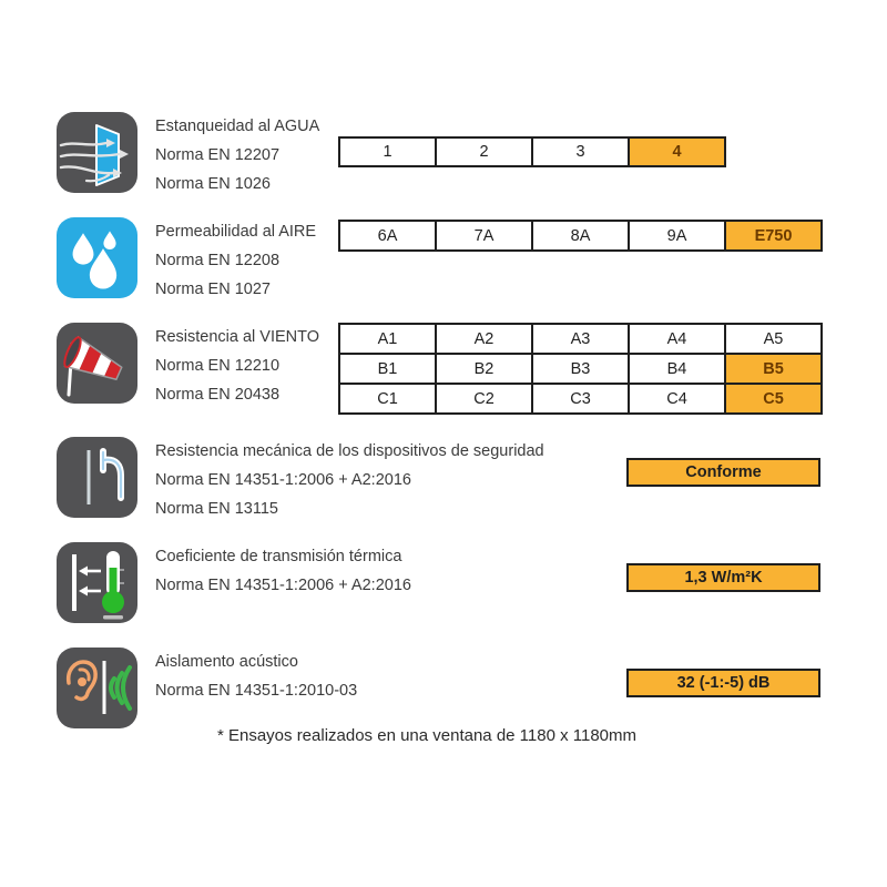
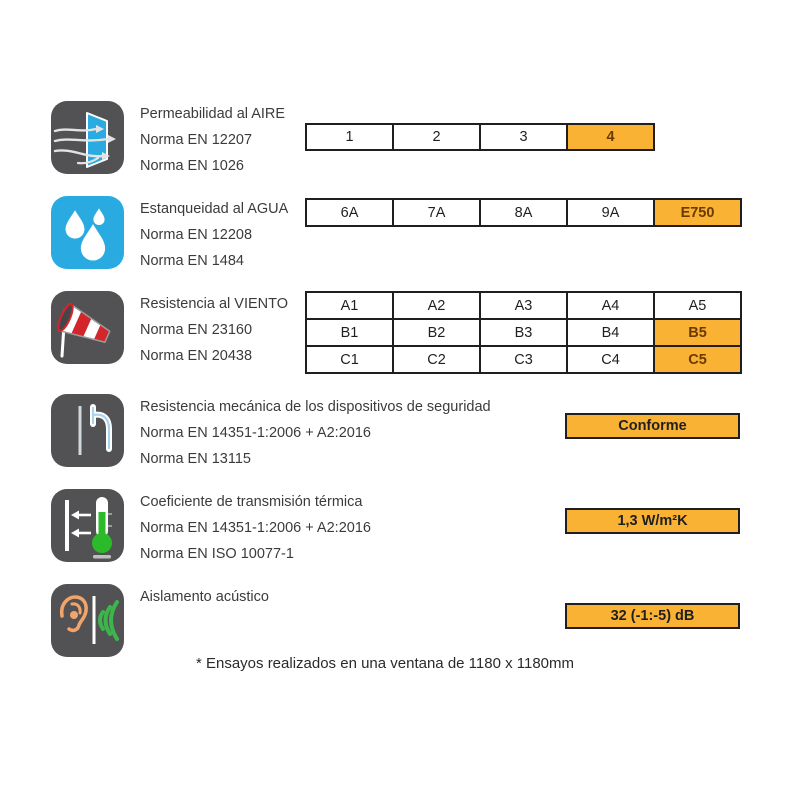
- Estanqueidad al AGUA
+ Permeabilidad al AIRE
  Norma EN 12207
  Norma EN 1026
  1	2	3	4
- Permeabilidad al AIRE
+ Estanqueidad al AGUA
  Norma EN 12208
- Norma EN 1027
+ Norma EN 1484
  6A	7A	8A	9A	E750
  Resistencia al VIENTO
- Norma EN 12210
+ Norma EN 23160
  Norma EN 20438
  A1	A2	A3	A4	A5
  B1	B2	B3	B4	B5
  C1	C2	C3	C4	C5
  Resistencia mecánica de los dispositivos de seguridad
  Norma EN 14351-1:2006 + A2:2016
  Norma EN 13115
  Conforme
  Coeficiente de transmisión térmica
  Norma EN 14351-1:2006 + A2:2016
+ Norma EN ISO 10077-1
  1,3 W/m²K
  Aislamento acústico
- Norma EN 14351-1:2010-03
  32 (-1:-5) dB
  * Ensayos realizados en una ventana de 1180 x 1180mm
